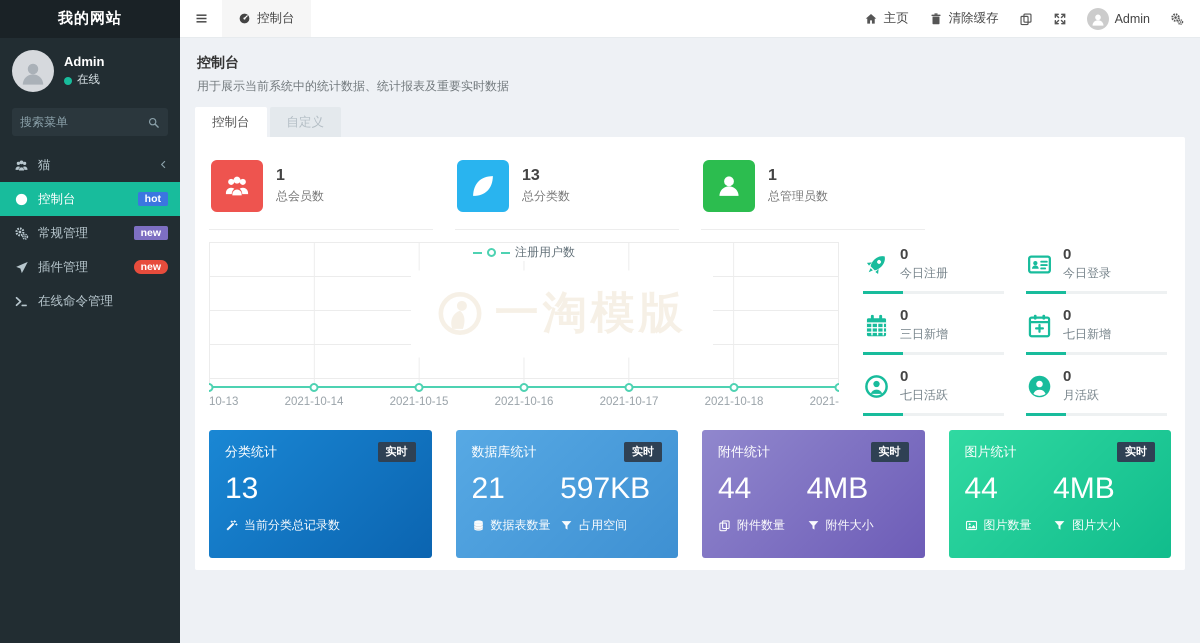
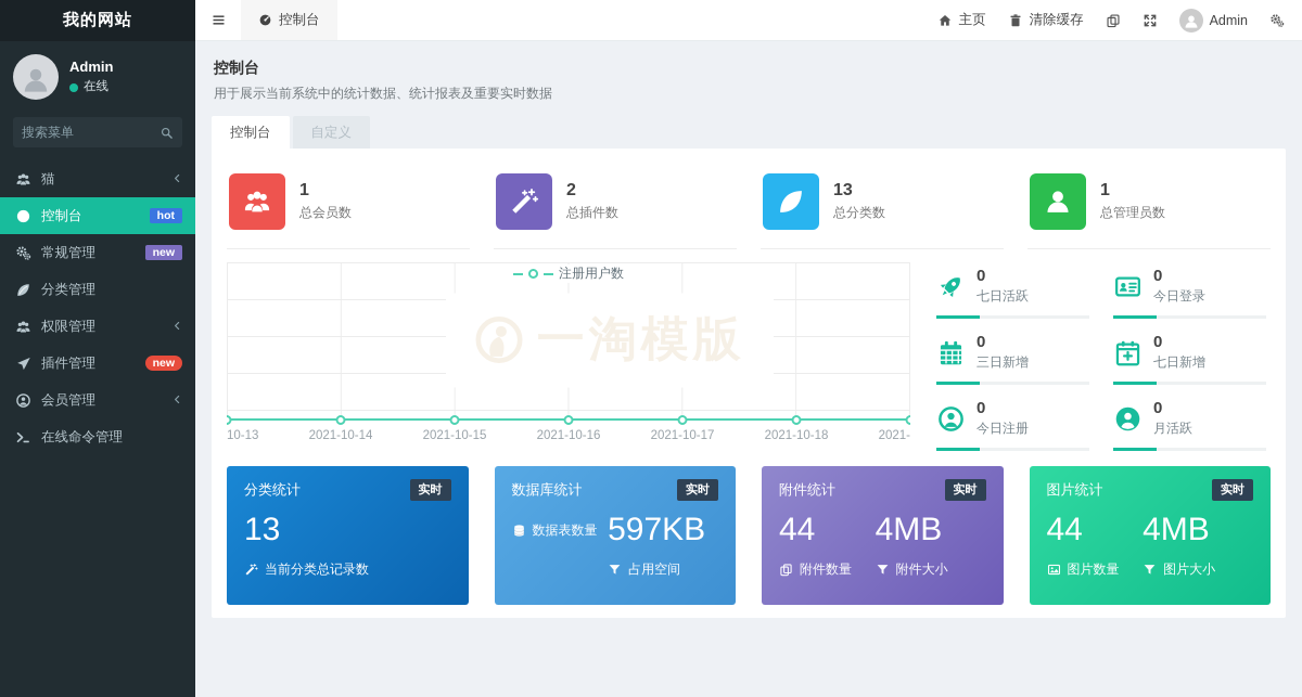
  我的网站
  Admin
  在线
  搜索菜单
  猫
  控制台
  hot
  常规管理
  new
+ 分类管理
+ 权限管理
  插件管理
  new
+ 会员管理
  在线命令管理
  控制台
  主页
  清除缓存
  Admin
  控制台
  用于展示当前系统中的统计数据、统计报表及重要实时数据
  控制台
  自定义
  1
  总会员数
+ 2
+ 总插件数
  13
  总分类数
  1
  总管理员数
  注册用户数
  一淘模版
  2021-10-14
  2021-10-15
  2021-10-16
  2021-10-17
  2021-10-18
  0
- 今日注册
+ 七日活跃
  0
  今日登录
  0
  三日新增
  0
  七日新增
  0
- 七日活跃
+ 今日注册
  0
  月活跃
  分类统计
  实时
  13
  当前分类总记录数
  数据库统计
  实时
- 21
  数据表数量
  597KB
  占用空间
  附件统计
  实时
  44
  附件数量
  4MB
  附件大小
  图片统计
  实时
  44
  图片数量
  4MB
  图片大小
